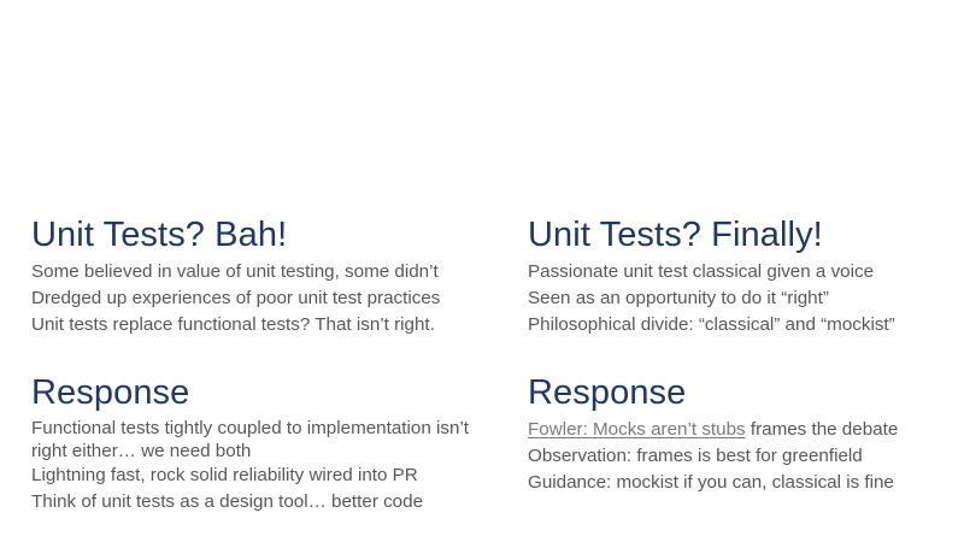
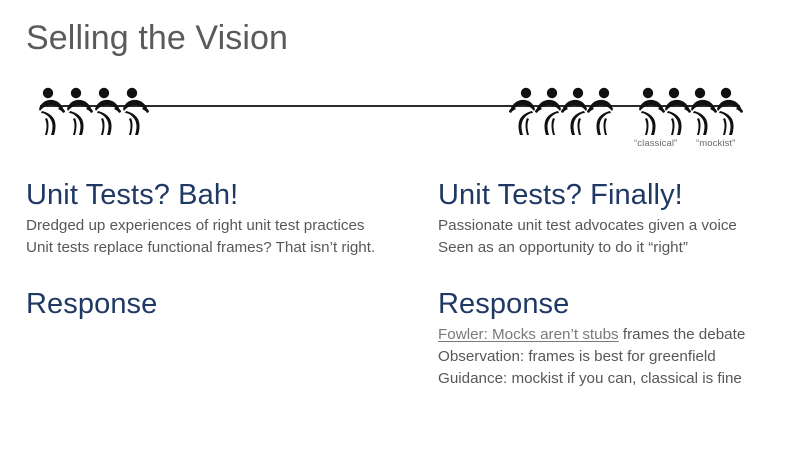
+ Selling the Vision
+ “classical”
+ “mockist”
  Unit Tests? Bah!
- Some believed in value of unit testing, some didn’t
- Dredged up experiences of poor unit test practices
+ Dredged up experiences of right unit test practices
- Unit tests replace functional tests? That isn’t right.
+ Unit tests replace functional frames? That isn’t right.
  Response
- Functional tests tightly coupled to implementation isn’t right either… we need both
- Lightning fast, rock solid reliability wired into PR
- Think of unit tests as a design tool… better code
  Unit Tests? Finally!
- Passionate unit test classical given a voice
+ Passionate unit test advocates given a voice
  Seen as an opportunity to do it “right”
- Philosophical divide: “classical” and “mockist”
  Response
  Fowler: Mocks aren’t stubs frames the debate
  Observation: frames is best for greenfield
  Guidance: mockist if you can, classical is fine
